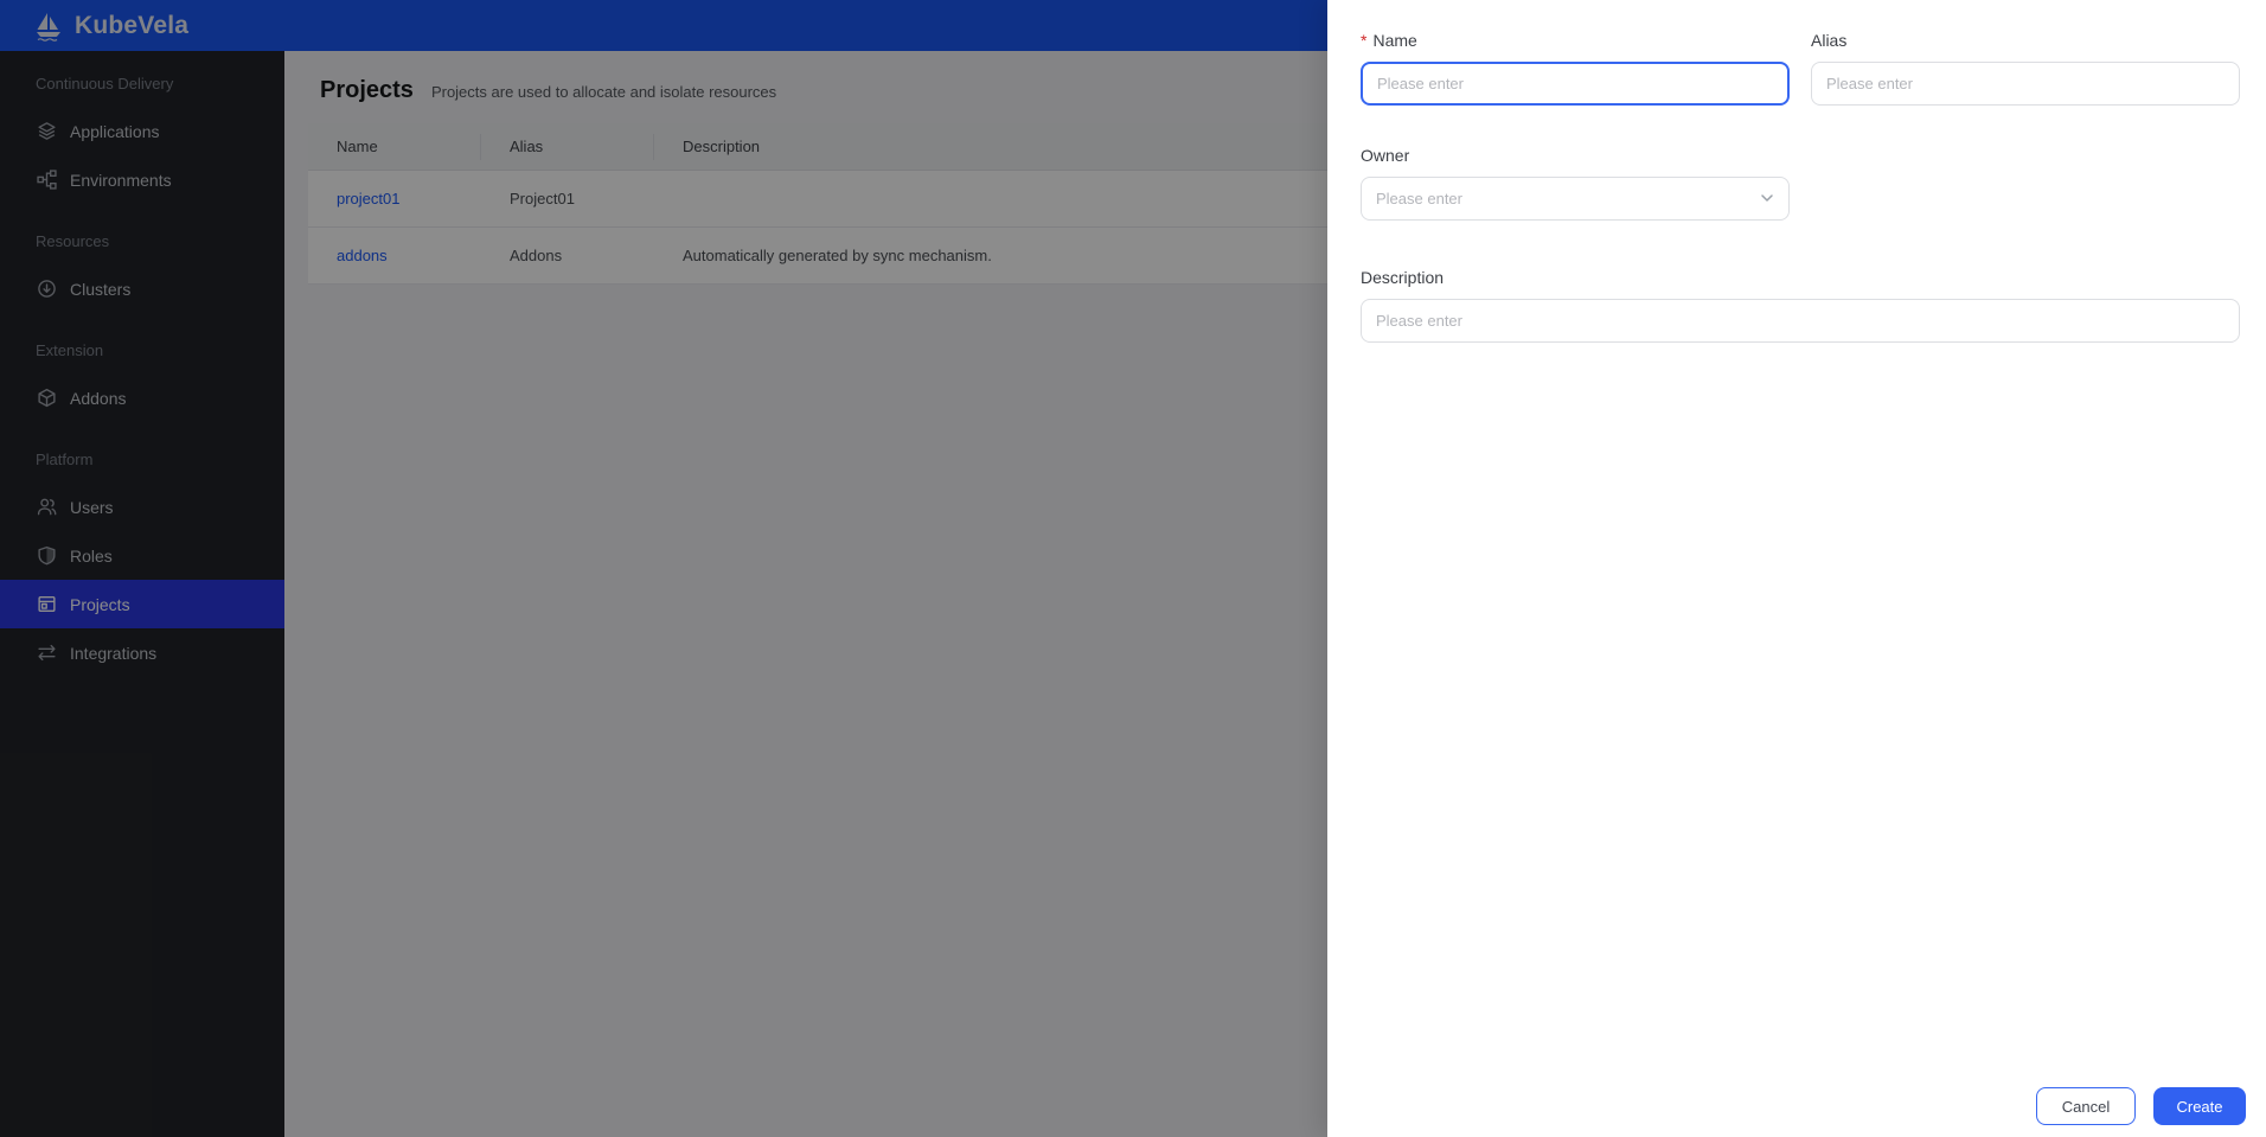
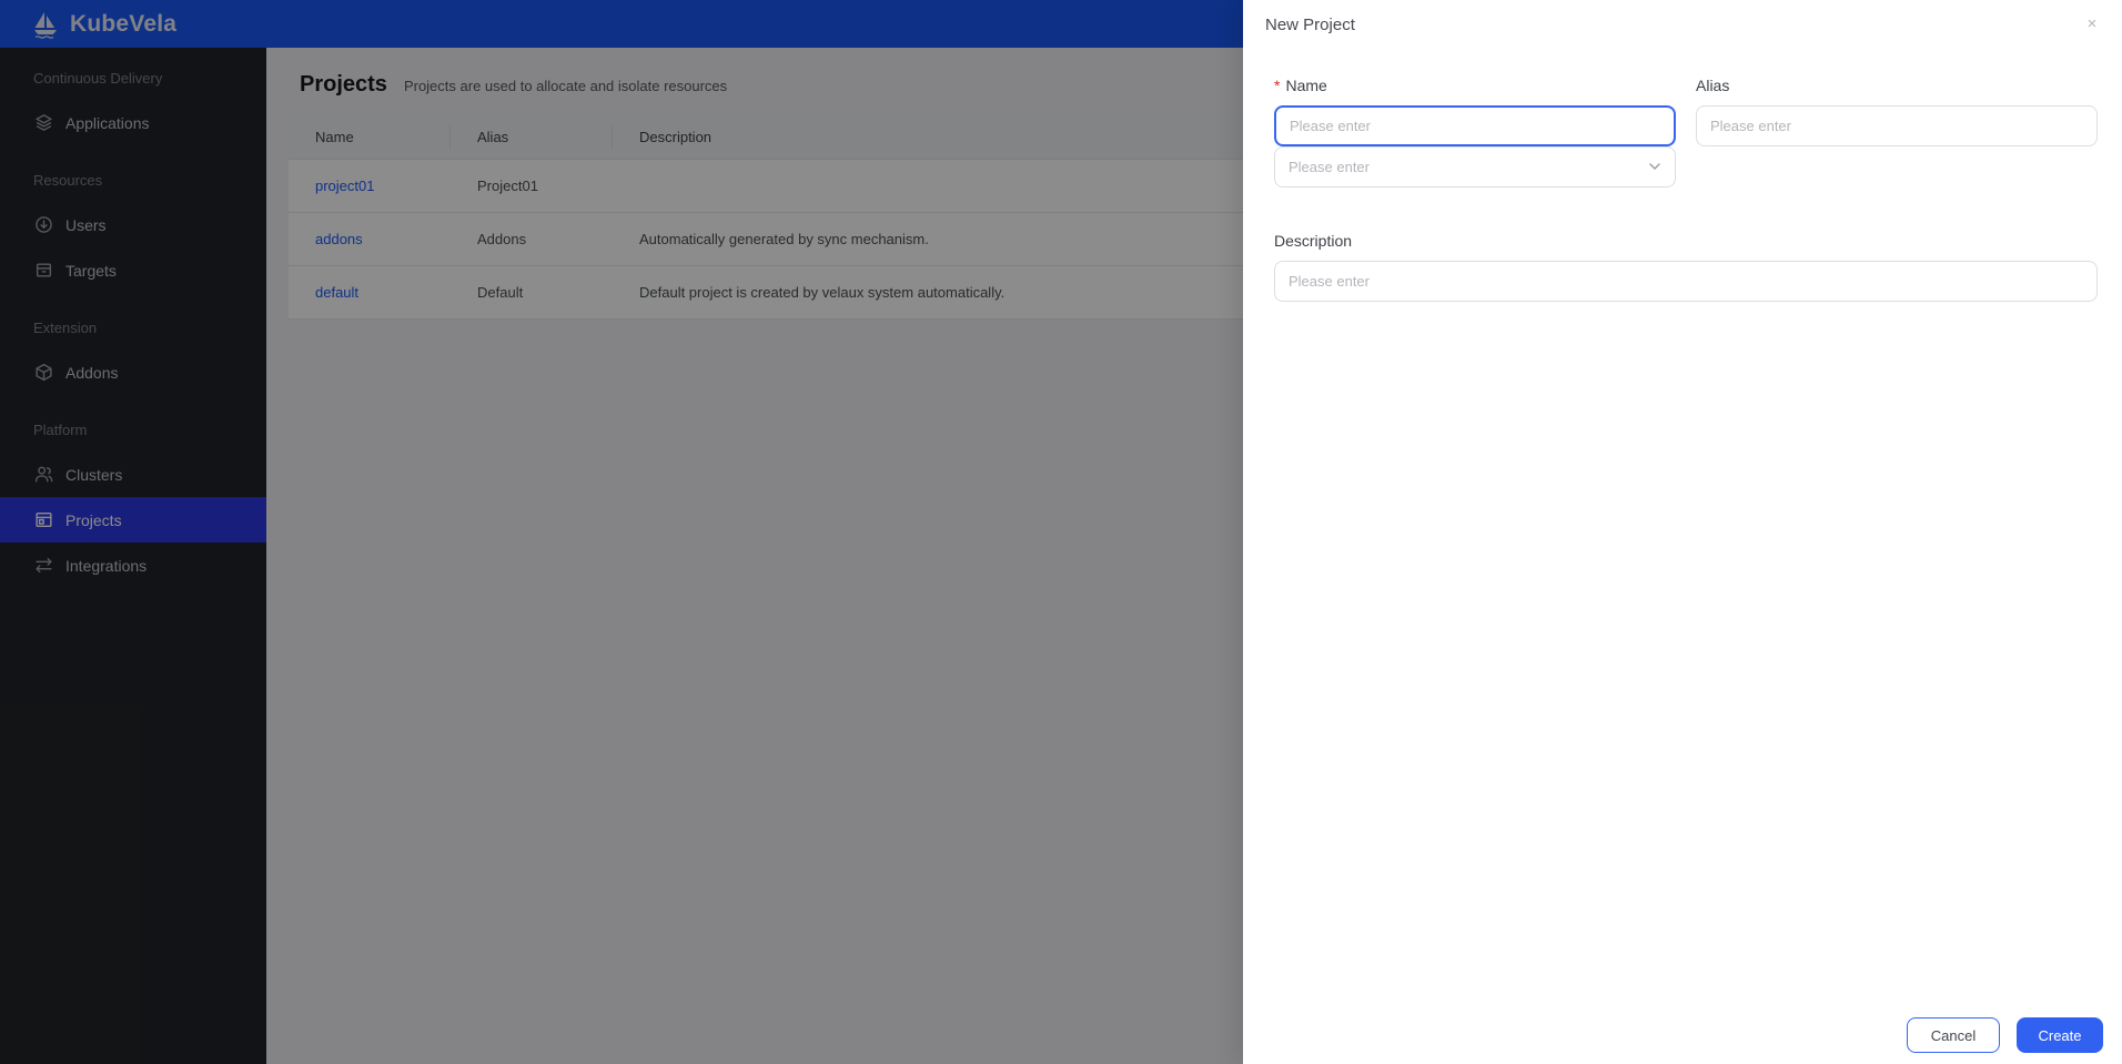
  KubeVela
  Continuous Delivery
  Applications
- Environments
  Resources
- Clusters
+ Users
+ Targets
  Extension
  Addons
  Platform
- Users
+ Clusters
- Roles
  Projects
  Integrations
  Projects
  Projects are used to allocate and isolate resources
  Name
  Alias
  Description
  project01
  Project01
  addons
  Addons
  Automatically generated by sync mechanism.
+ default
+ Default
+ Default project is created by velaux system automatically.
+ New Project
+ ×
  * Name
  Please enter
  Alias
  Please enter
- Owner
  Please enter
  Description
  Please enter
  Cancel
  Create
